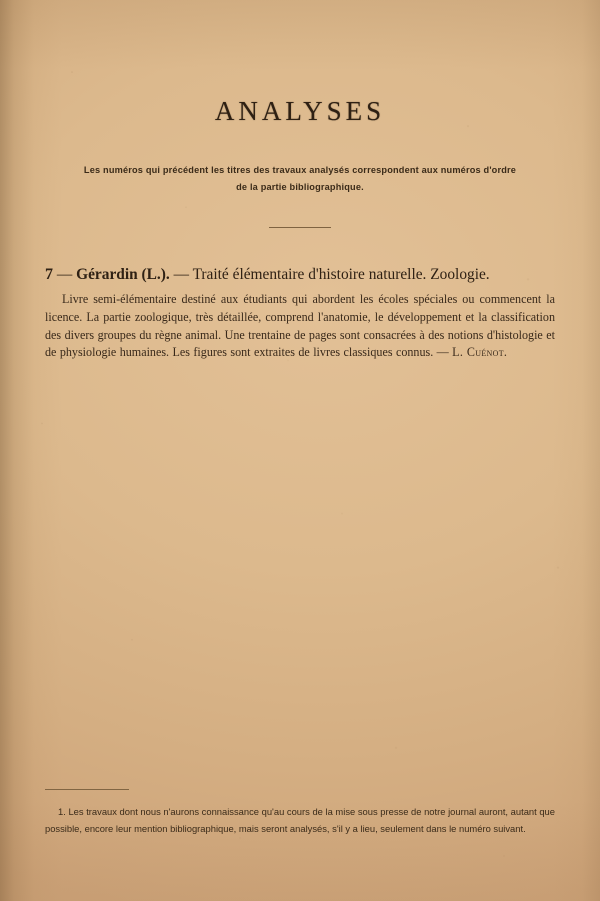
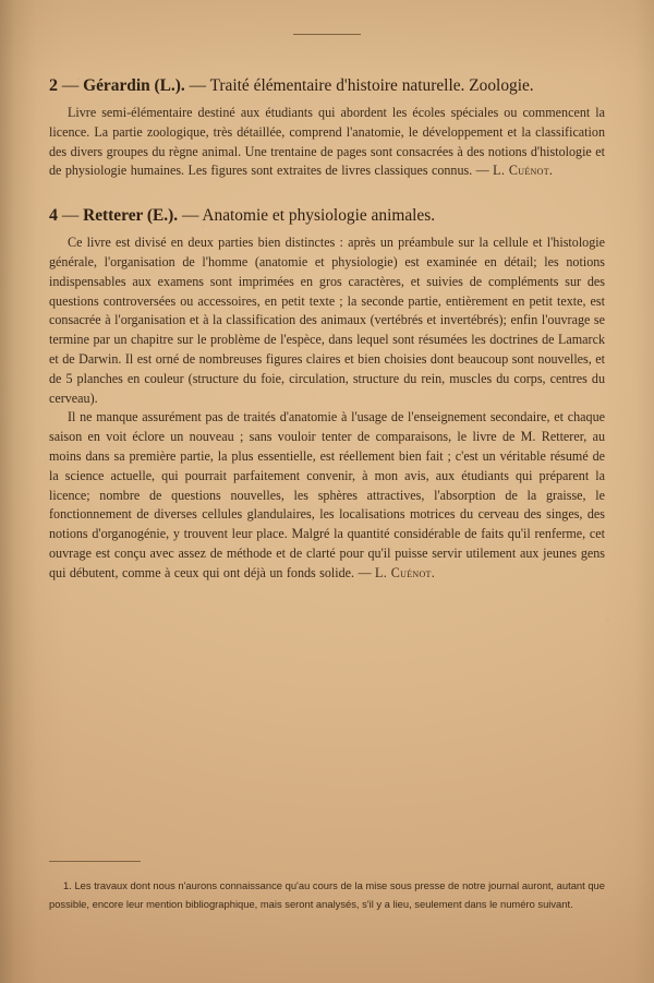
- ANALYSES
- Les numéros qui précédent les titres des travaux analysés correspondent aux numéros d'ordre
- de la partie bibliographique.
- 7 — Gérardin (L.). — Traité élémentaire d'histoire naturelle. Zoologie.
+ 2 — Gérardin (L.). — Traité élémentaire d'histoire naturelle. Zoologie.
  Livre semi-élémentaire destiné aux étudiants qui abordent les écoles spéciales ou commencent la licence. La partie zoologique, très détaillée, comprend l'anatomie, le développement et la classification des divers groupes du règne animal. Une trentaine de pages sont consacrées à des notions d'histologie et de physiologie humaines. Les figures sont extraites de livres classiques connus. — L. Cuénot.
+ 4 — Retterer (E.). — Anatomie et physiologie animales.
+ Ce livre est divisé en deux parties bien distinctes : après un préambule sur la cellule et l'histologie générale, l'organisation de l'homme (anatomie et physiologie) est examinée en détail; les notions indispensables aux examens sont imprimées en gros caractères, et suivies de compléments sur des questions controversées ou accessoires, en petit texte ; la seconde partie, entièrement en petit texte, est consacrée à l'organisation et à la classification des animaux (vertébrés et invertébrés); enfin l'ouvrage se termine par un chapitre sur le problème de l'espèce, dans lequel sont résumées les doctrines de Lamarck et de Darwin. Il est orné de nombreuses figures claires et bien choisies dont beaucoup sont nouvelles, et de 5 planches en couleur (structure du foie, circulation, structure du rein, muscles du corps, centres du cerveau).
+ Il ne manque assurément pas de traités d'anatomie à l'usage de l'enseignement secondaire, et chaque saison en voit éclore un nouveau ; sans vouloir tenter de comparaisons, le livre de M. Retterer, au moins dans sa première partie, la plus essentielle, est réellement bien fait ; c'est un véritable résumé de la science actuelle, qui pourrait parfaitement convenir, à mon avis, aux étudiants qui préparent la licence; nombre de questions nouvelles, les sphères attractives, l'absorption de la graisse, le fonctionnement de diverses cellules glandulaires, les localisations motrices du cerveau des singes, des notions d'organogénie, y trouvent leur place. Malgré la quantité considérable de faits qu'il renferme, cet ouvrage est conçu avec assez de méthode et de clarté pour qu'il puisse servir utilement aux jeunes gens qui débutent, comme à ceux qui ont déjà un fonds solide. — L. Cuénot.
  1. Les travaux dont nous n'aurons connaissance qu'au cours de la mise sous presse de notre journal auront, autant que possible, encore leur mention bibliographique, mais seront analysés, s'il y a lieu, seulement dans le numéro suivant.
